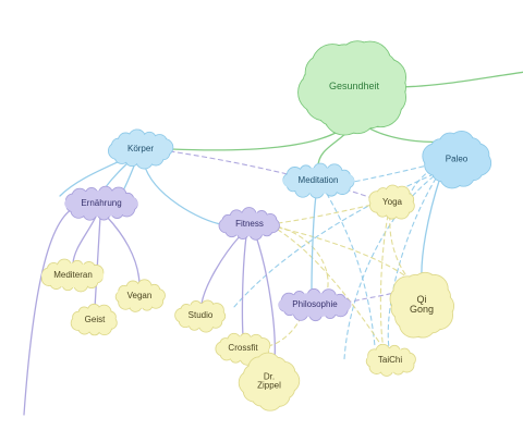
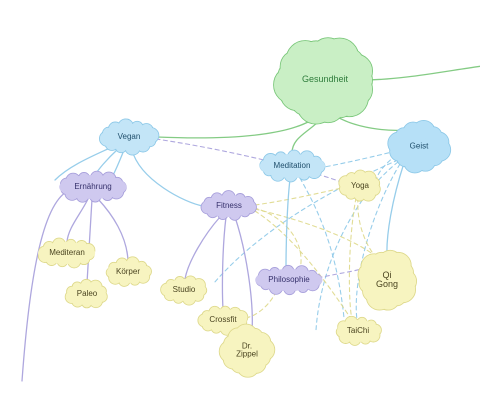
  Gesundheit
- Körper
+ Vegan
- Paleo
+ Geist
  Meditation
  Ernährung
  Fitness
  Yoga
  Philosophie
  Qi
  Gong
  Mediteran
- Vegan
+ Körper
- Geist
+ Paleo
  Studio
  Crossfit
  Dr.
  Zippel
  TaiChi
